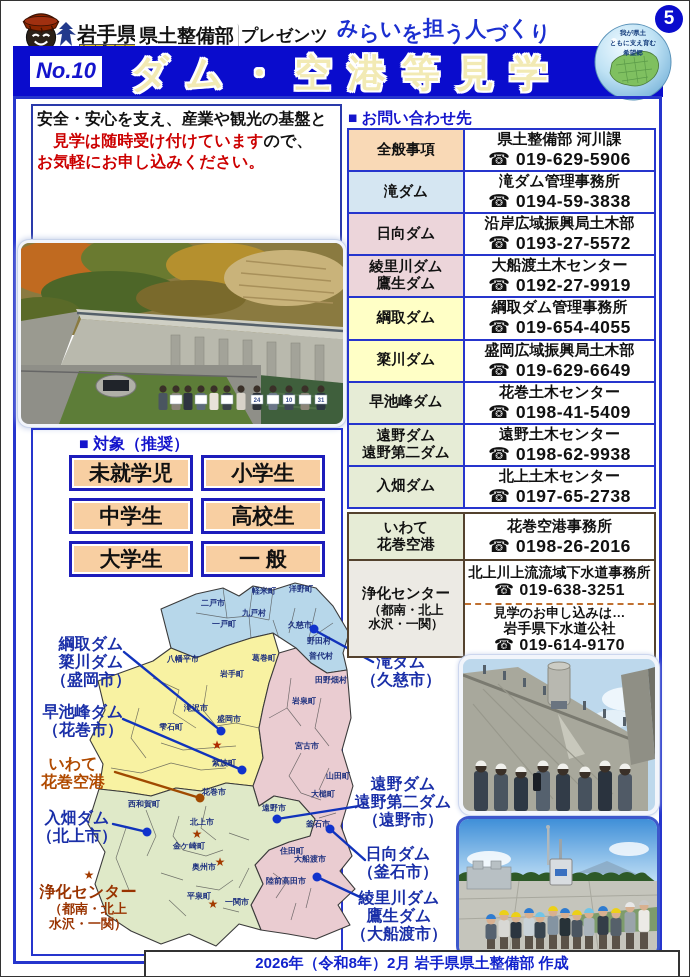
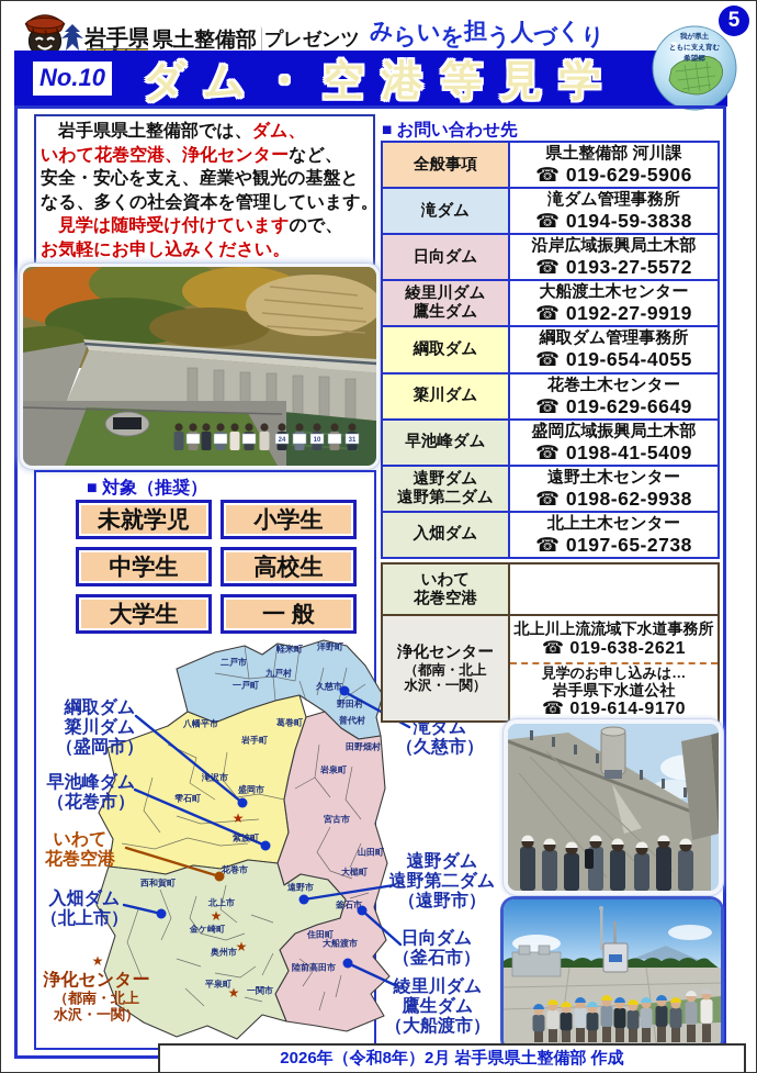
  5
  岩手県
  県土整備部
  プレゼンツ
  みらいを担う人づくり
  No.10
  ダム・空港等見学
+ 岩手県県土整備部では、ダム、
+ いわて花巻空港、浄化センターなど、
  安全・安心を支え、産業や観光の基盤と
+ なる、多くの社会資本を管理しています。
  見学は随時受け付けていますので、
  お気軽にお申し込みください。
  ■ 対象（推奨）
  未就学児
  小学生
  中学生
  高校生
  大学生
  一 般
  二戸市
  軽米町
  洋野町
  九戸村
  一戸町
  久慈市
  野田村
  普代村
  八幡平市
  葛巻町
  岩手町
  田野畑村
  岩泉町
  滝沢市
  盛岡市
  雫石町
  宮古市
  紫波町
  山田町
  花巻市
  大槌町
  西和賀町
  遠野市
  釜石市
  北上市
  金ケ崎町
  住田町
  奥州市
  大船渡市
  陸前高田市
  平泉町
  一関市
  ★
  ★
  ★
  ★
  ★
  綱取ダム
  簗川ダム
  （盛岡市）
  早池峰ダム
  （花巻市）
  いわて
  花巻空港
  入畑ダム
  （北上市）
  浄化センター
  （都南・北上
  水沢・一関）
  滝ダム
  （久慈市）
  遠野ダム
  遠野第二ダム
  （遠野市）
  日向ダム
  （釜石市）
  綾里川ダム
  鷹生ダム
  （大船渡市）
  ■ お問い合わせ先
  全般事項
  県土整備部 河川課
  ☎ 019-629-5906
  滝ダム
  滝ダム管理事務所
  ☎ 0194-59-3838
  日向ダム
  沿岸広域振興局土木部
  ☎ 0193-27-5572
  綾里川ダム
  鷹生ダム
  大船渡土木センター
  ☎ 0192-27-9919
  綱取ダム
  綱取ダム管理事務所
  ☎ 019-654-4055
  簗川ダム
- 盛岡広域振興局土木部
+ 花巻土木センター
  ☎ 019-629-6649
  早池峰ダム
- 花巻土木センター
+ 盛岡広域振興局土木部
  ☎ 0198-41-5409
  遠野ダム
  遠野第二ダム
  遠野土木センター
  ☎ 0198-62-9938
  入畑ダム
  北上土木センター
  ☎ 0197-65-2738
  いわて
  花巻空港
- 花巻空港事務所
- ☎ 0198-26-2016
  浄化センター
  （都南・北上
  水沢・一関）
  北上川上流流域下水道事務所
- ☎ 019-638-3251
+ ☎ 019-638-2621
  見学のお申し込みは…
  岩手県下水道公社
  ☎ 019-614-9170
  2026年（令和8年）2月 岩手県県土整備部 作成
